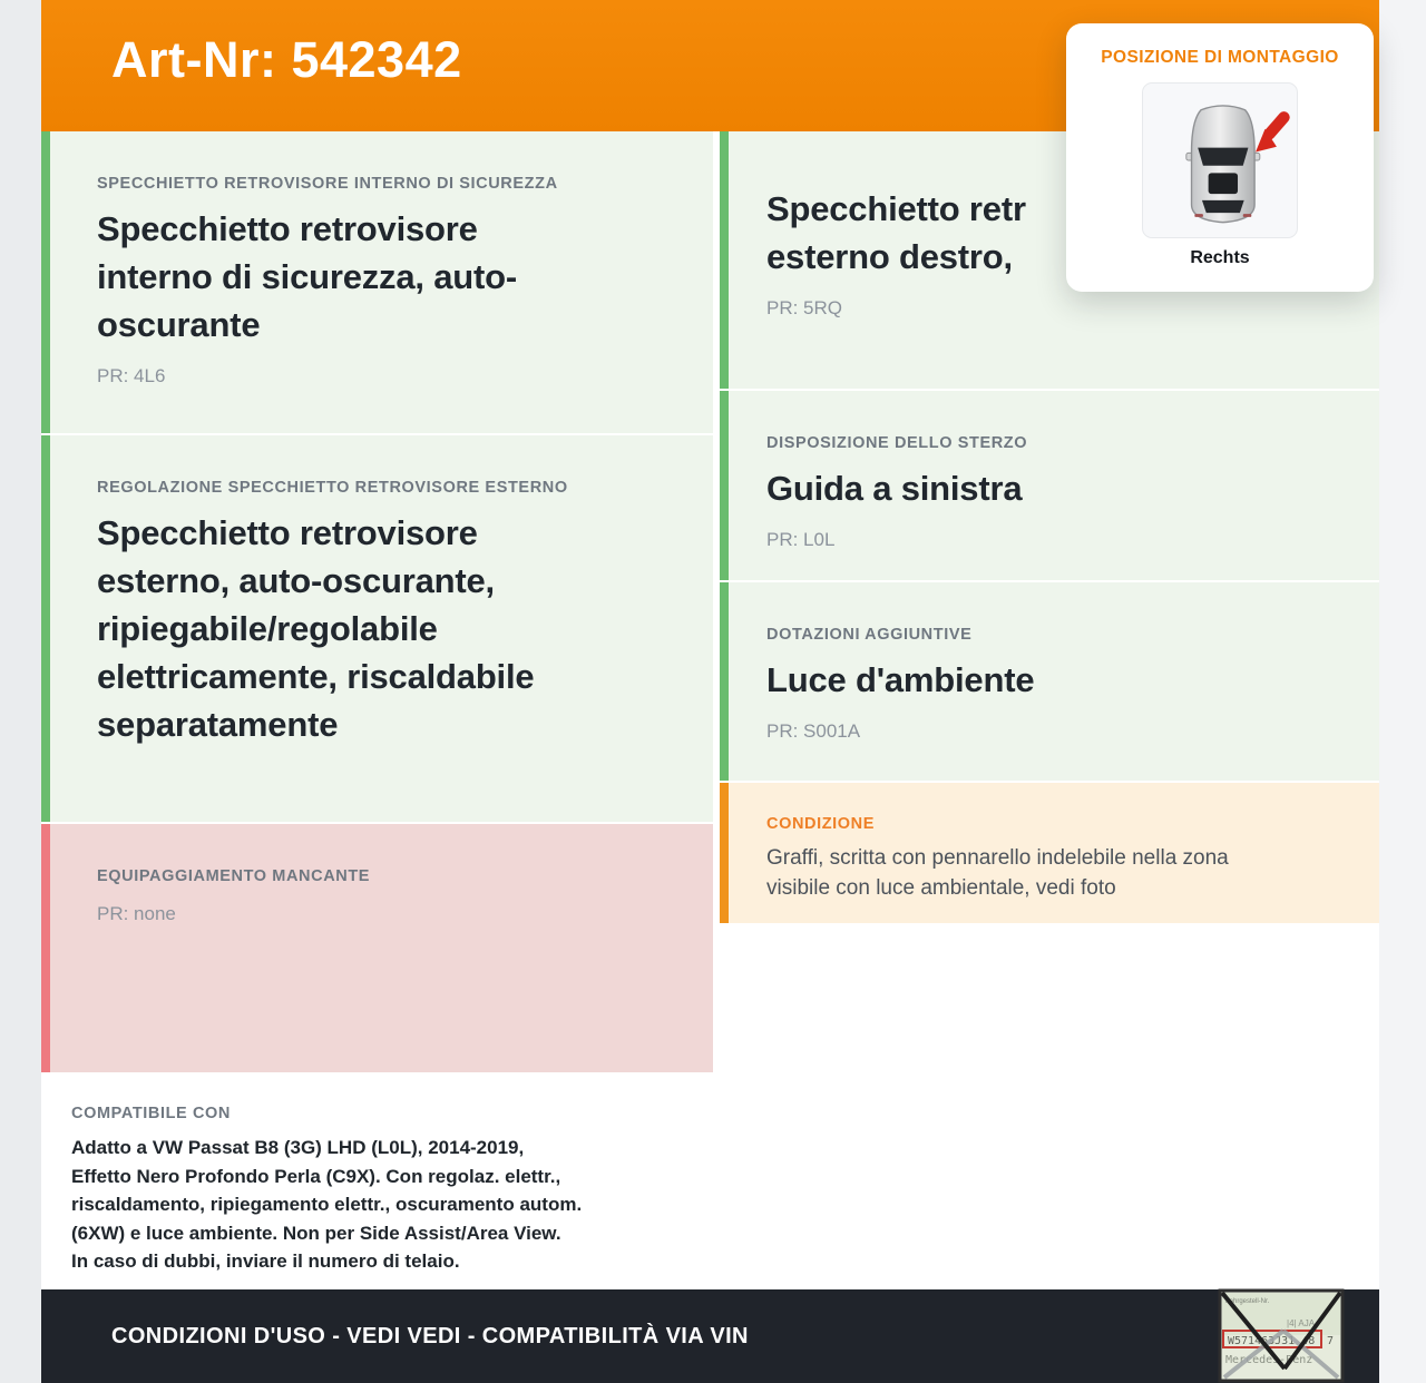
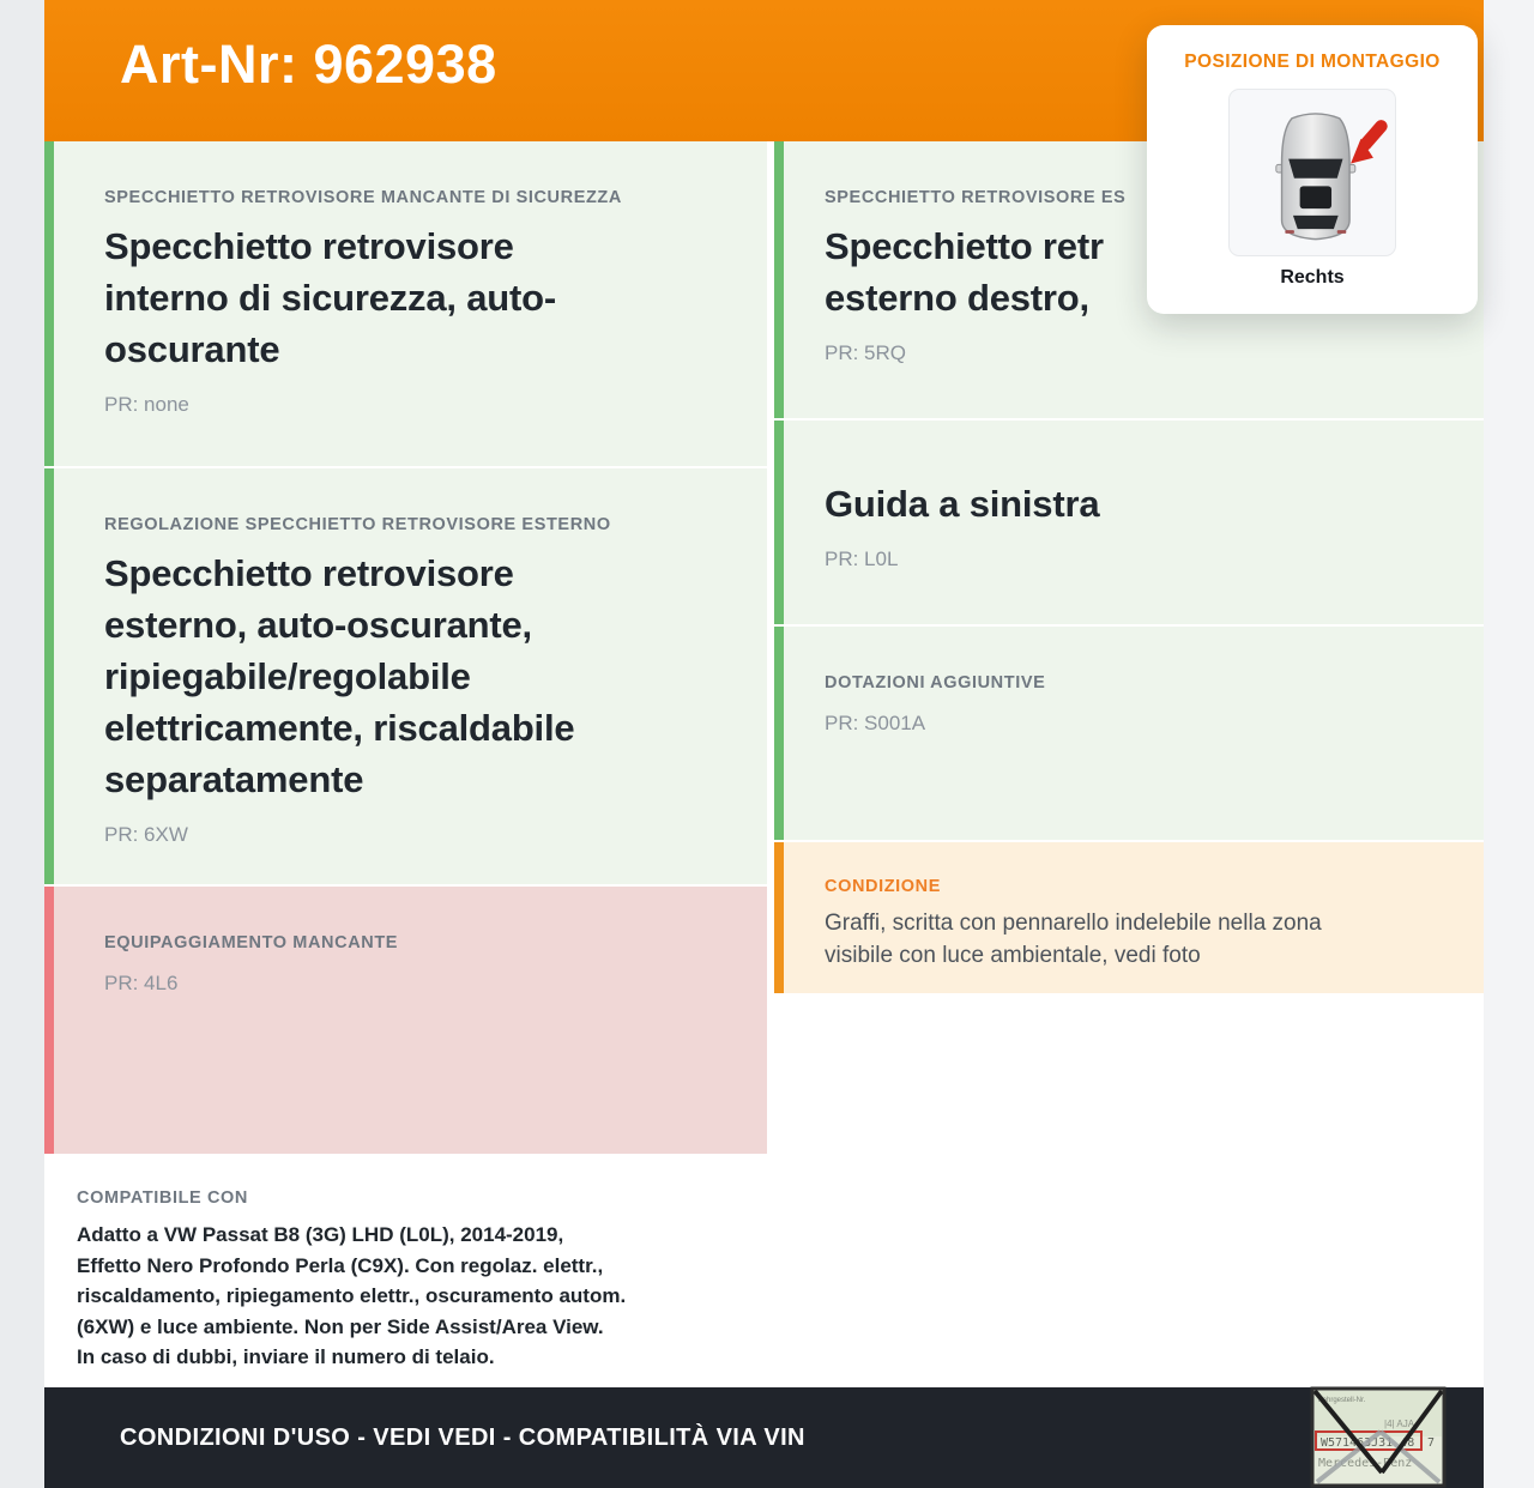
- Art-Nr: 542342
+ Art-Nr: 962938
- SPECCHIETTO RETROVISORE INTERNO DI SICUREZZA
+ SPECCHIETTO RETROVISORE MANCANTE DI SICUREZZA
  Specchietto retrovisore
  interno di sicurezza, auto-
  oscurante
- PR: 4L6
+ PR: none
  REGOLAZIONE SPECCHIETTO RETROVISORE ESTERNO
  Specchietto retrovisore
  esterno, auto-oscurante,
  ripiegabile/regolabile
  elettricamente, riscaldabile
  separatamente
+ PR: 6XW
  EQUIPAGGIAMENTO MANCANTE
- PR: none
+ PR: 4L6
  COMPATIBILE CON
  Adatto a VW Passat B8 (3G) LHD (L0L), 2014-2019,
  Effetto Nero Profondo Perla (C9X). Con regolaz. elettr.,
  riscaldamento, ripiegamento elettr., oscuramento autom.
  (6XW) e luce ambiente. Non per Side Assist/Area View.
  In caso di dubbi, inviare il numero di telaio.
+ SPECCHIETTO RETROVISORE ES
  Specchietto retr
  esterno destro,
  PR: 5RQ
- DISPOSIZIONE DELLO STERZO
  Guida a sinistra
  PR: L0L
  DOTAZIONI AGGIUNTIVE
- Luce d'ambiente
  PR: S001A
  CONDIZIONE
  Graffi, scritta con pennarello indelebile nella zona
  visibile con luce ambientale, vedi foto
  POSIZIONE DI MONTAGGIO
  Rechts
  CONDIZIONI D'USO - VEDI VEDI - COMPATIBILITÀ VIA VIN
  |4| AJA
  W57143J318
  7
  Mercede-enz
